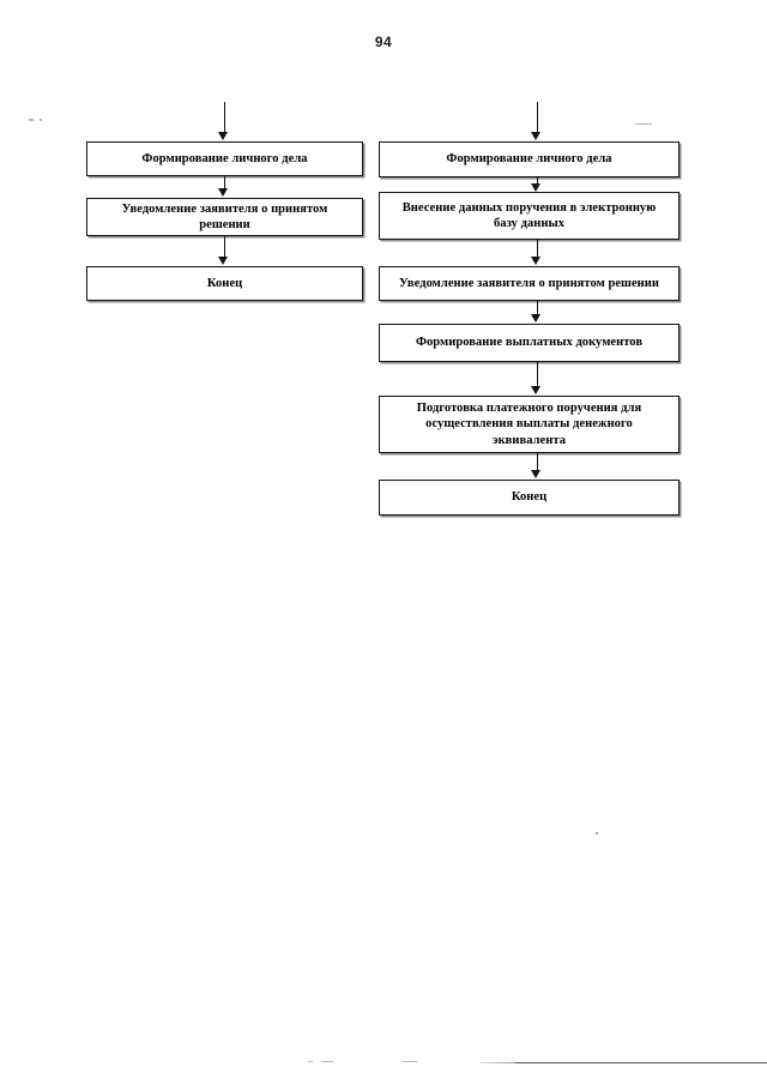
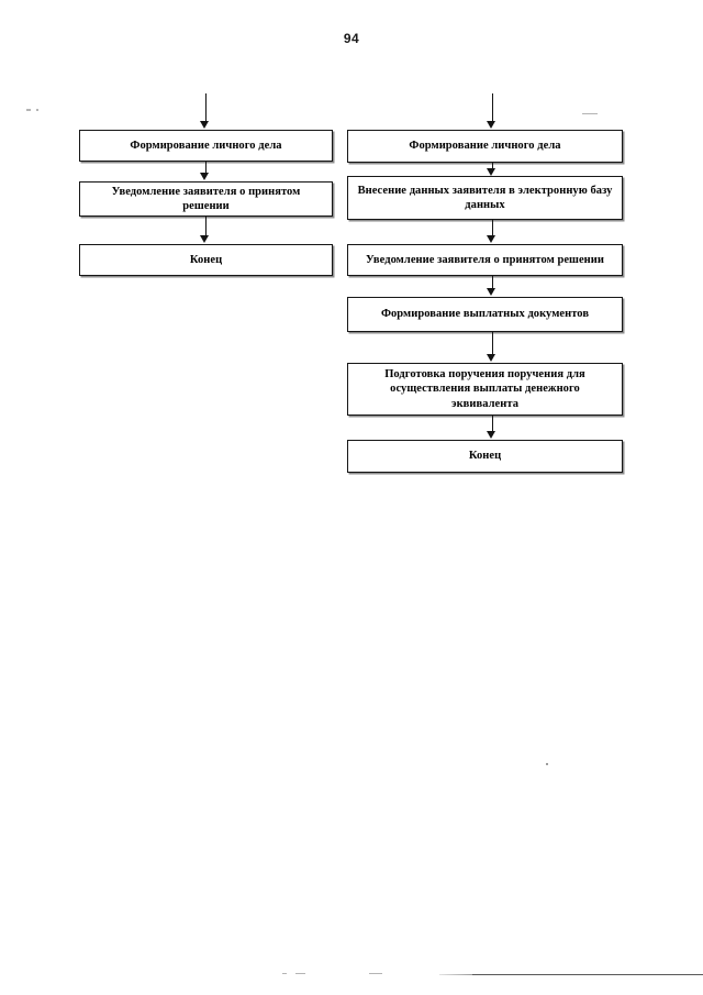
  94
  Формирование личного дела
  Уведомление заявителя о принятом решении
  Конец
  Формирование личного дела
- Внесение данных поручения в электронную базу данных
+ Внесение данных заявителя в электронную базу данных
  Уведомление заявителя о принятом решении
  Формирование выплатных документов
- Подготовка платежного поручения для осуществления выплаты денежного эквивалента
+ Подготовка поручения поручения для осуществления выплаты денежного эквивалента
  Конец
